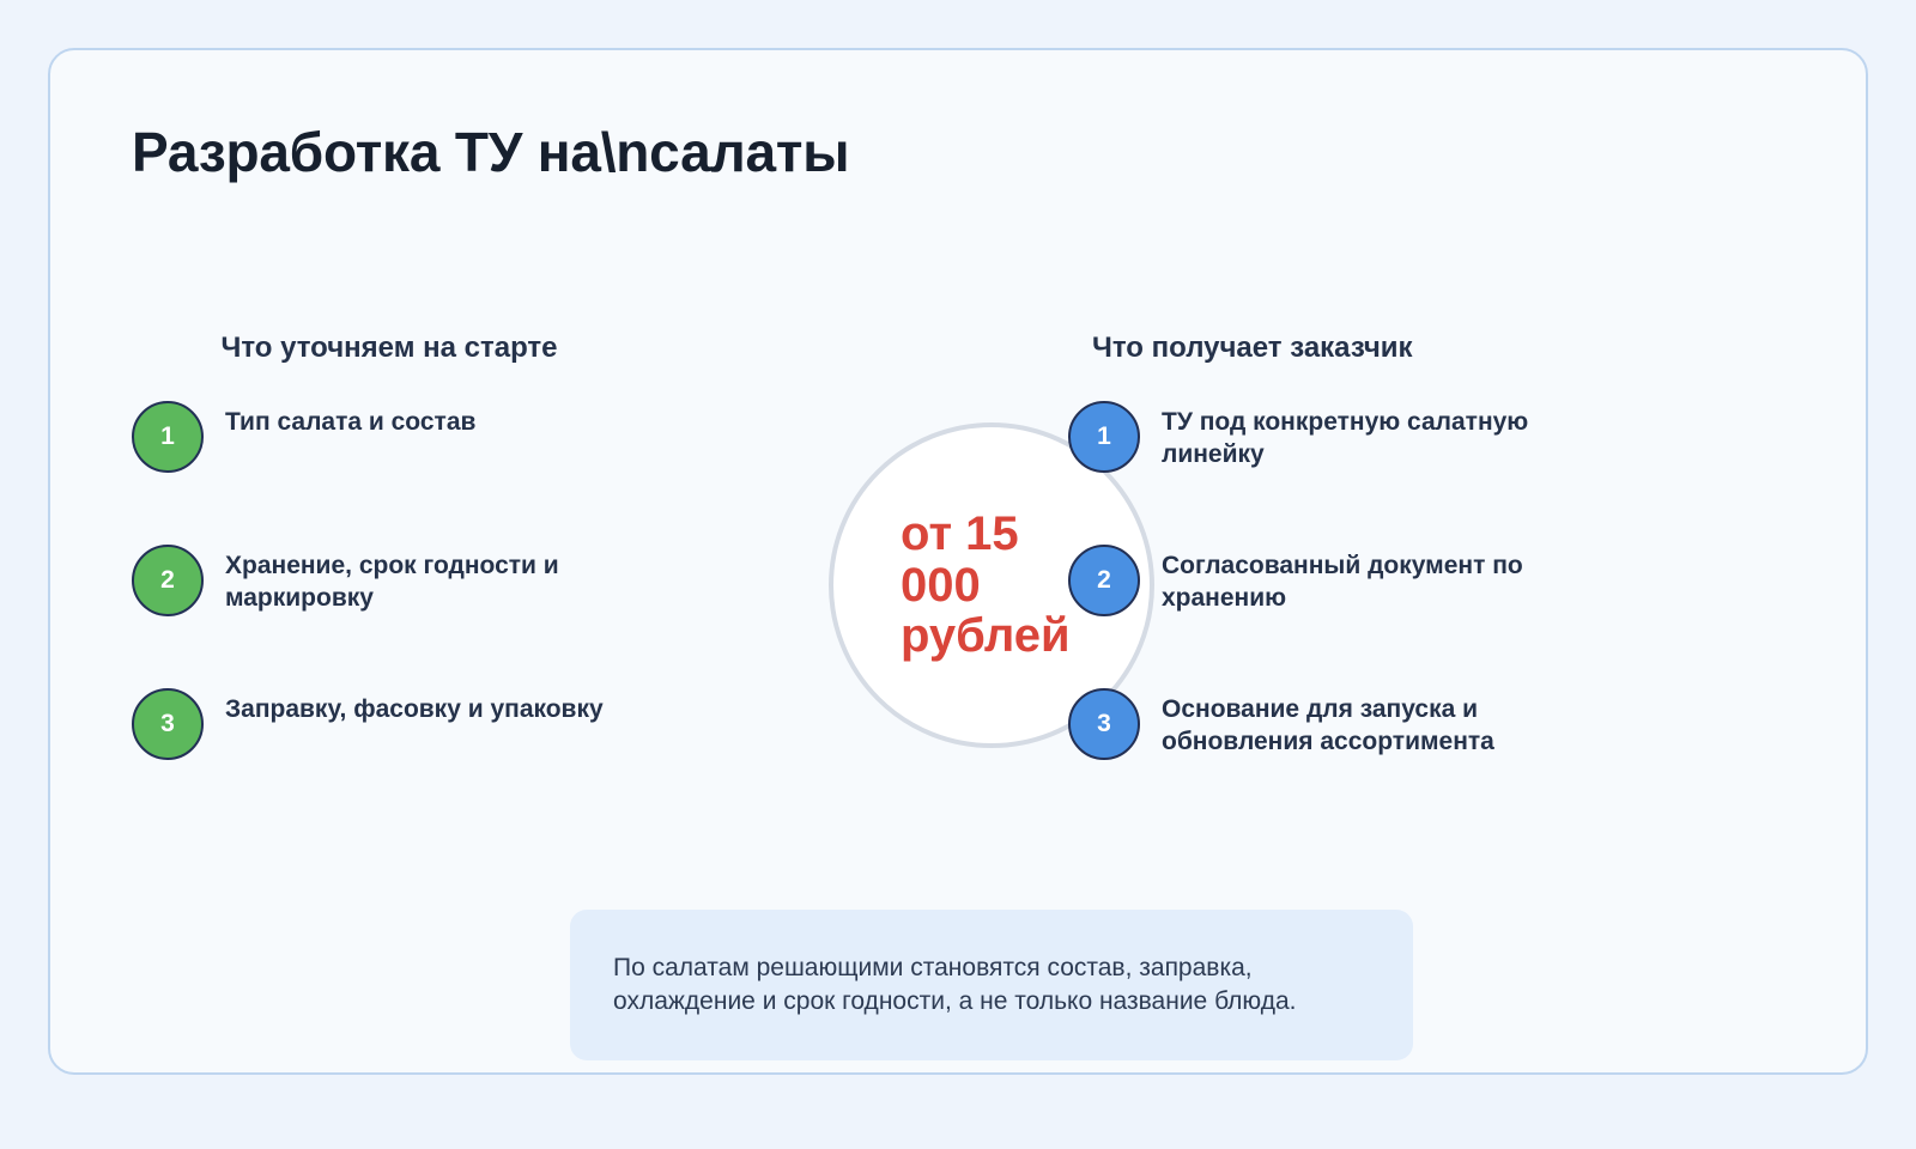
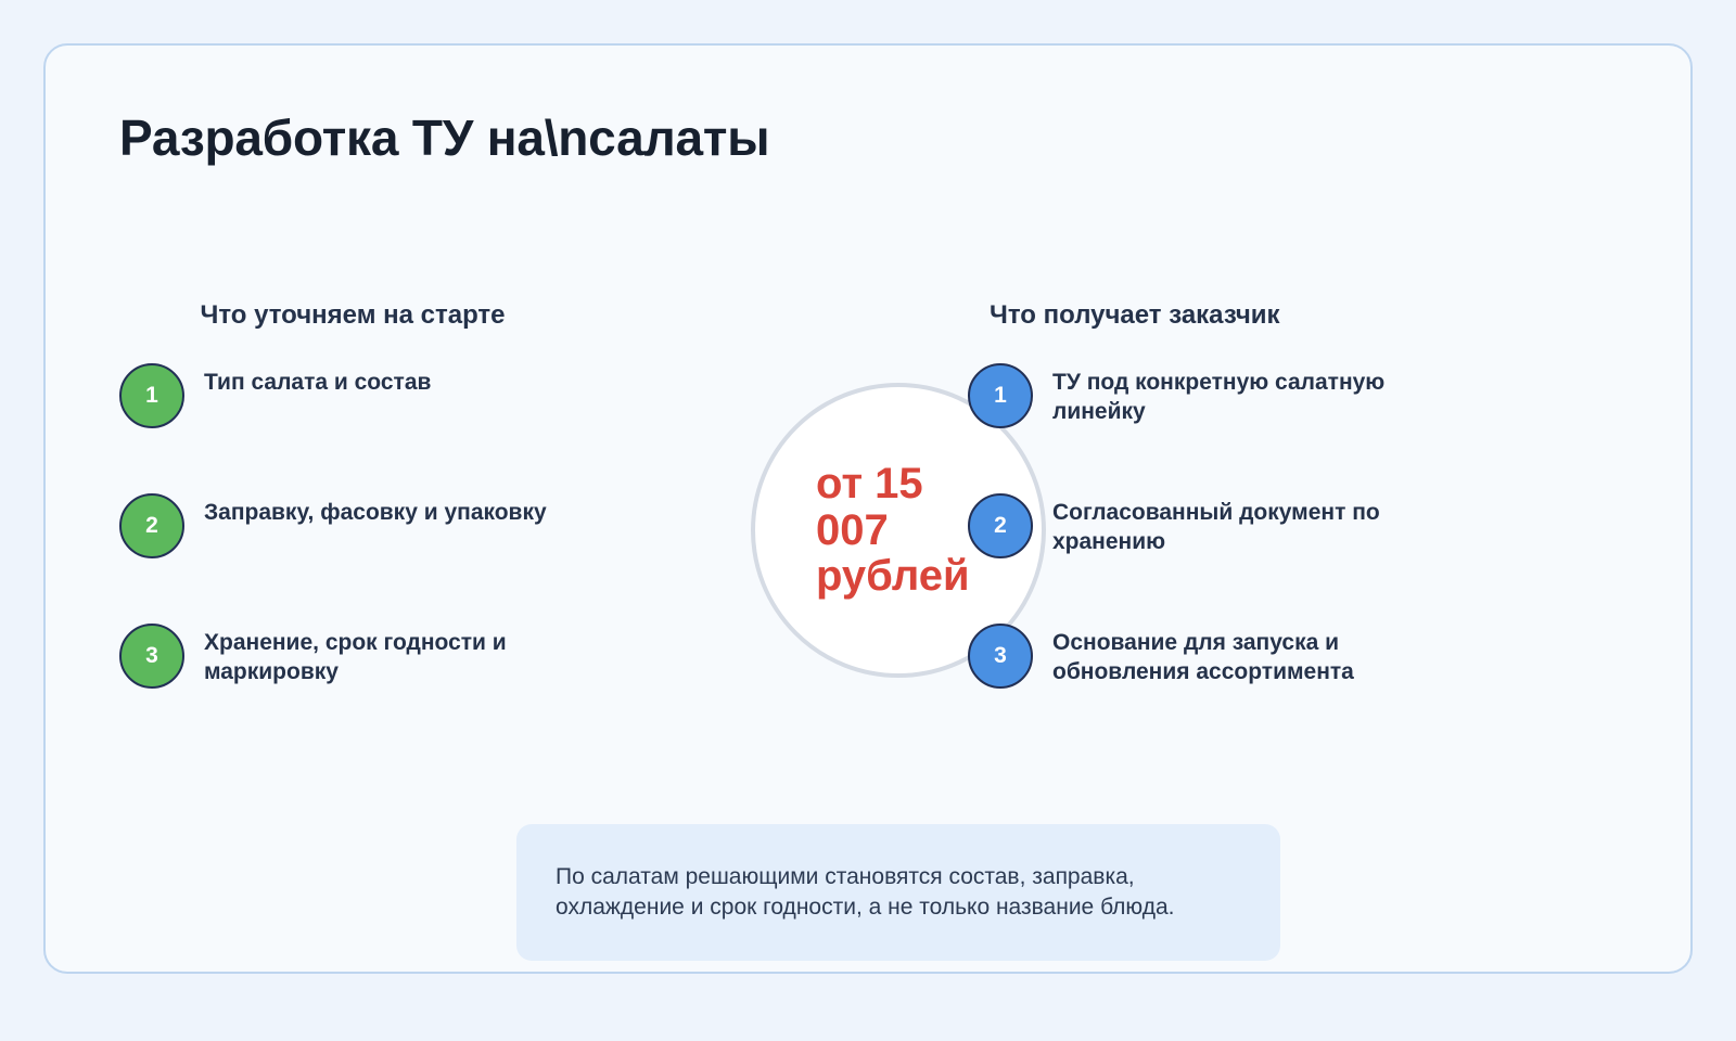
  Разработка ТУ на\nсалаты
  Что уточняем на старте
  1
  Тип салата и состав
  2
- Хранение, срок годности и маркировку
+ Заправку, фасовку и упаковку
  3
- Заправку, фасовку и упаковку
+ Хранение, срок годности и маркировку
- от 15 000 рублей
+ от 15 007 рублей
  Что получает заказчик
  1
  ТУ под конкретную салатную линейку
  2
  Согласованный документ по хранению
  3
  Основание для запуска и обновления ассортимента
  По салатам решающими становятся состав, заправка, охлаждение и срок годности, а не только название блюда.
